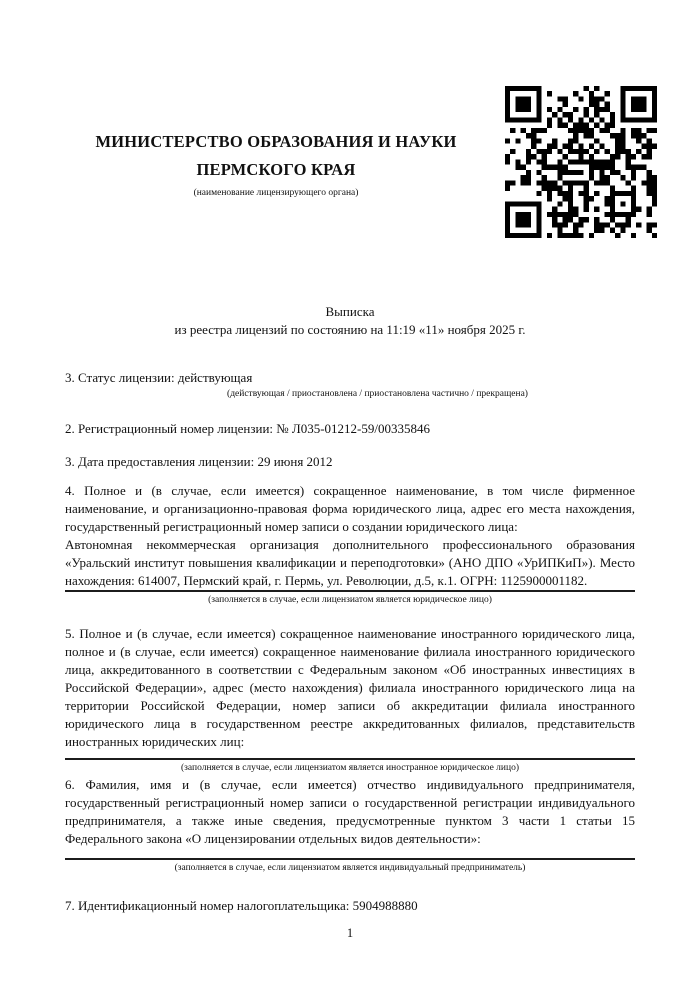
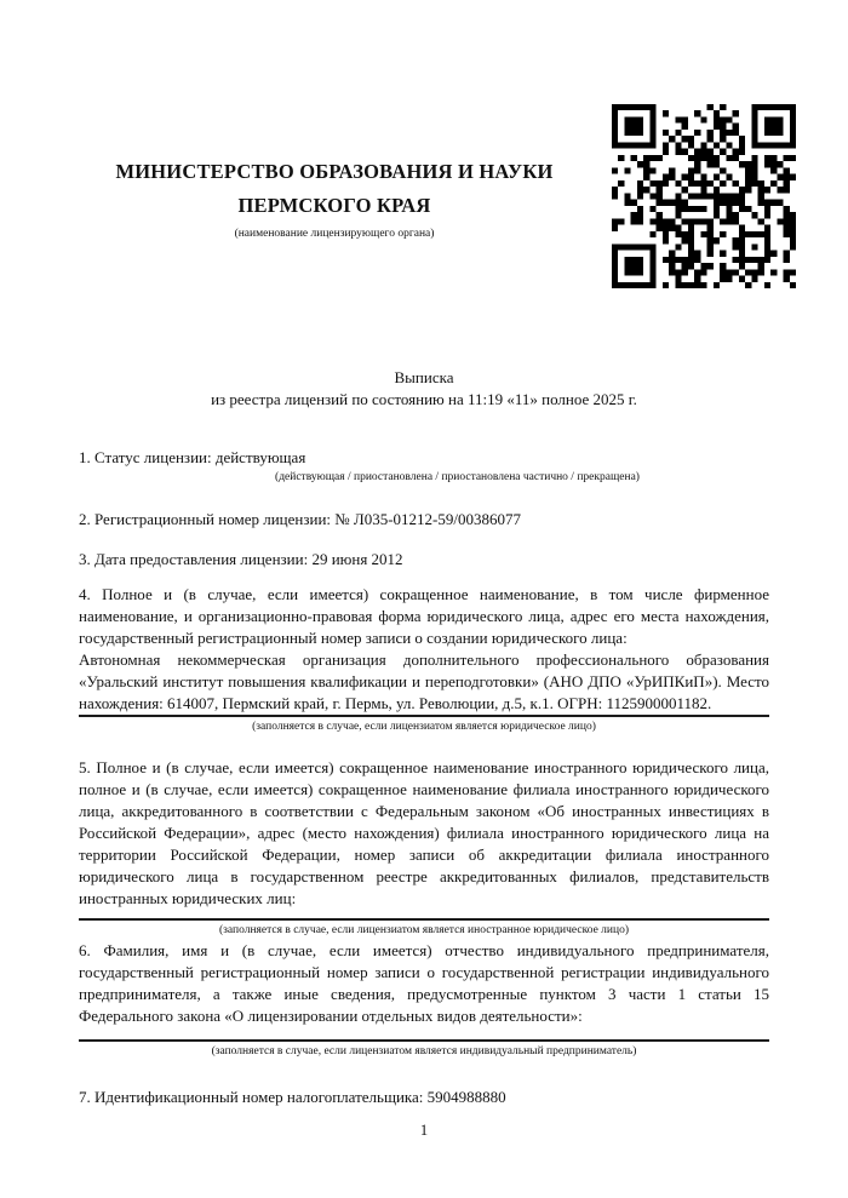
  МИНИСТЕРСТВО ОБРАЗОВАНИЯ И НАУКИ
  ПЕРМСКОГО КРАЯ
  (наименование лицензирующего органа)
  Выписка
- из реестра лицензий по состоянию на 11:19 «11» ноября 2025 г.
+ из реестра лицензий по состоянию на 11:19 «11» полное 2025 г.
- 3. Статус лицензии: действующая
+ 1. Статус лицензии: действующая
  (действующая / приостановлена / приостановлена частично / прекращена)
- 2. Регистрационный номер лицензии: № Л035-01212-59/00335846
+ 2. Регистрационный номер лицензии: № Л035-01212-59/00386077
  3. Дата предоставления лицензии: 29 июня 2012
  4. Полное и (в случае, если имеется) сокращенное наименование, в том числе фирменное наименование, и организационно-правовая форма юридического лица, адрес его места нахождения, государственный регистрационный номер записи о создании юридического лица:
  Автономная некоммерческая организация дополнительного профессионального образования «Уральский институт повышения квалификации и переподготовки» (АНО ДПО «УрИПКиП»). Место нахождения: 614007, Пермский край, г. Пермь, ул. Революции, д.5, к.1. ОГРН: 1125900001182.
  (заполняется в случае, если лицензиатом является юридическое лицо)
  5. Полное и (в случае, если имеется) сокращенное наименование иностранного юридического лица, полное и (в случае, если имеется) сокращенное наименование филиала иностранного юридического лица, аккредитованного в соответствии с Федеральным законом «Об иностранных инвестициях в Российской Федерации», адрес (место нахождения) филиала иностранного юридического лица на территории Российской Федерации, номер записи об аккредитации филиала иностранного юридического лица в государственном реестре аккредитованных филиалов, представительств иностранных юридических лиц:
  (заполняется в случае, если лицензиатом является иностранное юридическое лицо)
  6. Фамилия, имя и (в случае, если имеется) отчество индивидуального предпринимателя, государственный регистрационный номер записи о государственной регистрации индивидуального предпринимателя, а также иные сведения, предусмотренные пунктом 3 части 1 статьи 15 Федерального закона «О лицензировании отдельных видов деятельности»:
  (заполняется в случае, если лицензиатом является индивидуальный предприниматель)
  7. Идентификационный номер налогоплательщика: 5904988880
  1
